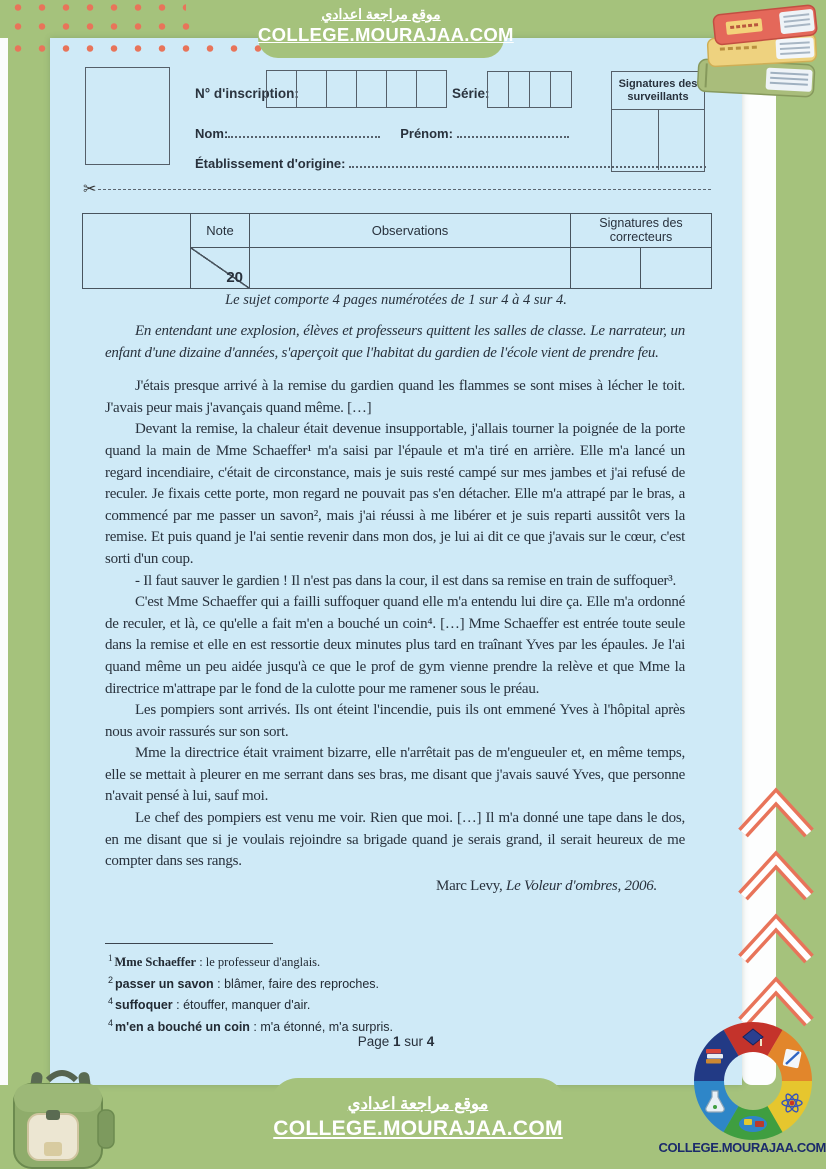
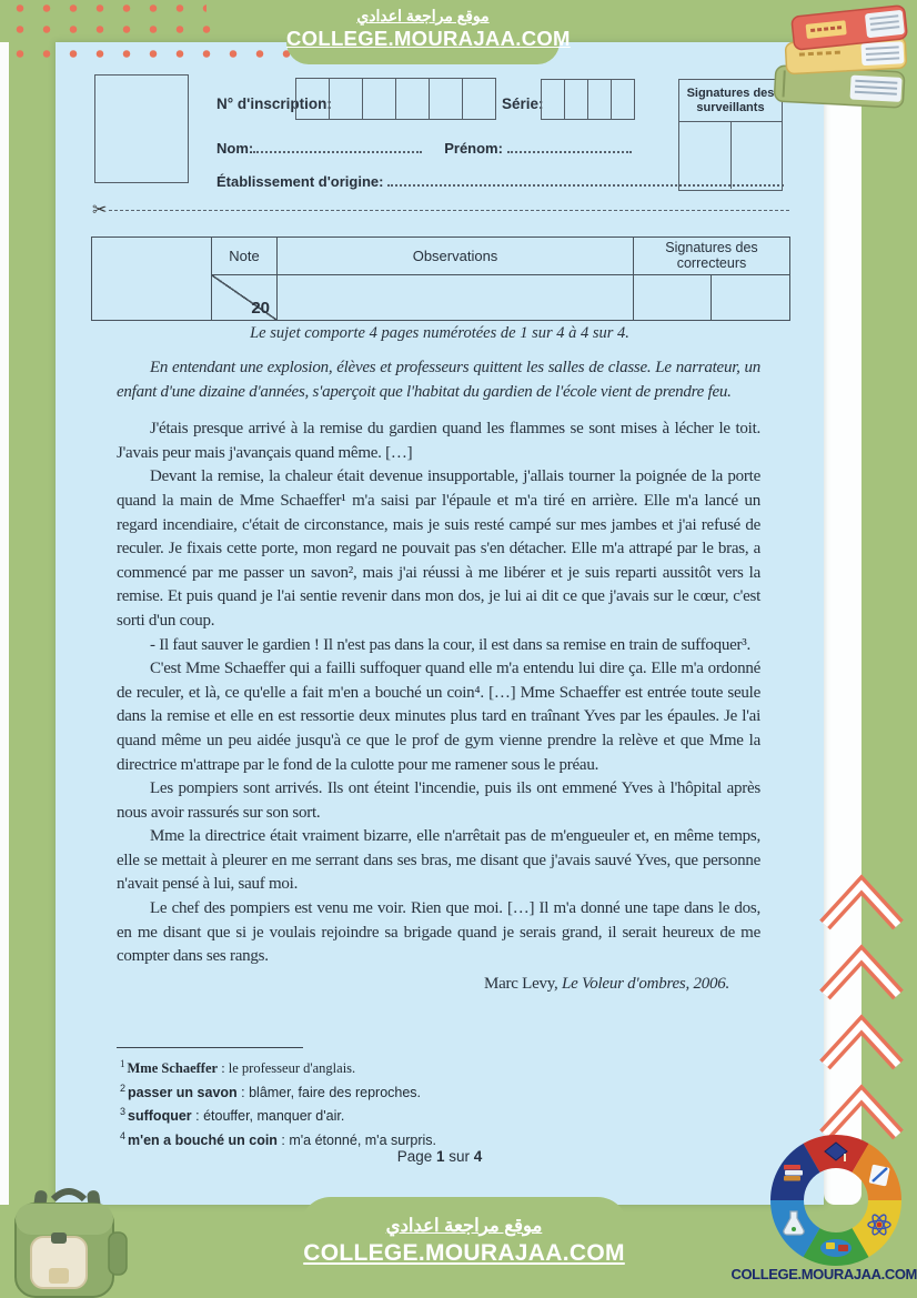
  N° d'inscription:
  Série:
  Signatures des surveillants
  Nom:
  Prénom:
  Établissement d'origine:
  ✂
  Note
  Observations
  Signatures des correcteurs
  20
  Le sujet comporte 4 pages numérotées de 1 sur 4 à 4 sur 4.
  En entendant une explosion, élèves et professeurs quittent les salles de classe. Le narrateur, un enfant d'une dizaine d'années, s'aperçoit que l'habitat du gardien de l'école vient de prendre feu.
  J'étais presque arrivé à la remise du gardien quand les flammes se sont mises à lécher le toit. J'avais peur mais j'avançais quand même. […]
  Devant la remise, la chaleur était devenue insupportable, j'allais tourner la poignée de la porte quand la main de Mme Schaeffer¹ m'a saisi par l'épaule et m'a tiré en arrière. Elle m'a lancé un regard incendiaire, c'était de circonstance, mais je suis resté campé sur mes jambes et j'ai refusé de reculer. Je fixais cette porte, mon regard ne pouvait pas s'en détacher. Elle m'a attrapé par le bras, a commencé par me passer un savon², mais j'ai réussi à me libérer et je suis reparti aussitôt vers la remise. Et puis quand je l'ai sentie revenir dans mon dos, je lui ai dit ce que j'avais sur le cœur, c'est sorti d'un coup.
  - Il faut sauver le gardien ! Il n'est pas dans la cour, il est dans sa remise en train de suffoquer³.
  C'est Mme Schaeffer qui a failli suffoquer quand elle m'a entendu lui dire ça. Elle m'a ordonné de reculer, et là, ce qu'elle a fait m'en a bouché un coin⁴. […] Mme Schaeffer est entrée toute seule dans la remise et elle en est ressortie deux minutes plus tard en traînant Yves par les épaules. Je l'ai quand même un peu aidée jusqu'à ce que le prof de gym vienne prendre la relève et que Mme la directrice m'attrape par le fond de la culotte pour me ramener sous le préau.
  Les pompiers sont arrivés. Ils ont éteint l'incendie, puis ils ont emmené Yves à l'hôpital après nous avoir rassurés sur son sort.
  Mme la directrice était vraiment bizarre, elle n'arrêtait pas de m'engueuler et, en même temps, elle se mettait à pleurer en me serrant dans ses bras, me disant que j'avais sauvé Yves, que personne n'avait pensé à lui, sauf moi.
  Le chef des pompiers est venu me voir. Rien que moi. […] Il m'a donné une tape dans le dos, en me disant que si je voulais rejoindre sa brigade quand je serais grand, il serait heureux de me compter dans ses rangs.
  Marc Levy, Le Voleur d'ombres, 2006.
  1 Mme Schaeffer : le professeur d'anglais.
  2 passer un savon : blâmer, faire des reproches.
- 4 suffoquer : étouffer, manquer d'air.
+ 3 suffoquer : étouffer, manquer d'air.
  4 m'en a bouché un coin : m'a étonné, m'a surpris.
  Page 1 sur 4
  موقع مراجعة اعدادي
  COLLEGE.MOURAJAA.COM
  COLLEGE.MOURAJAA.COM
  موقع مراجعة اعدادي
  COLLEGE.MOURAJAA.COM
